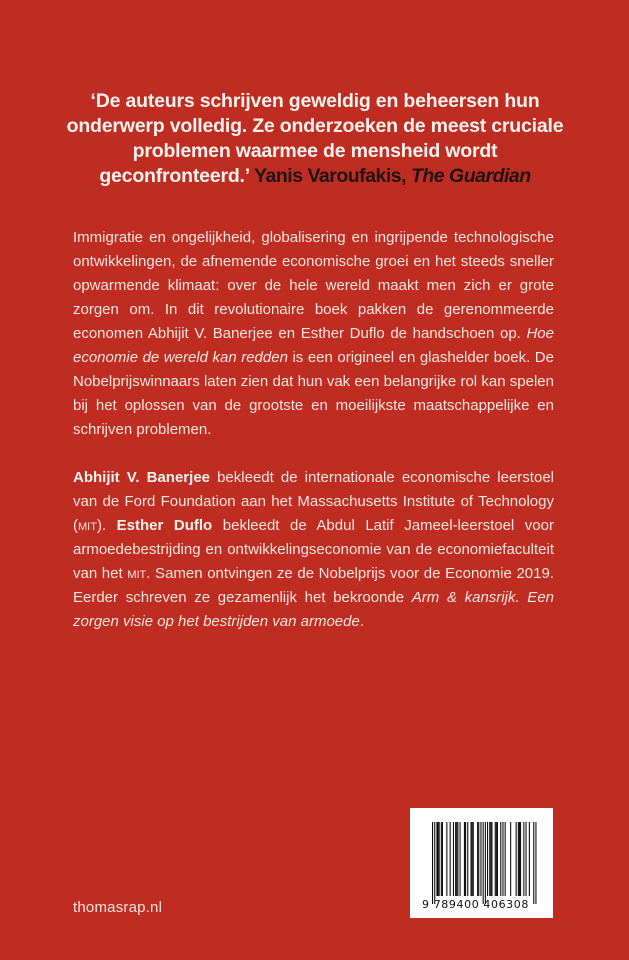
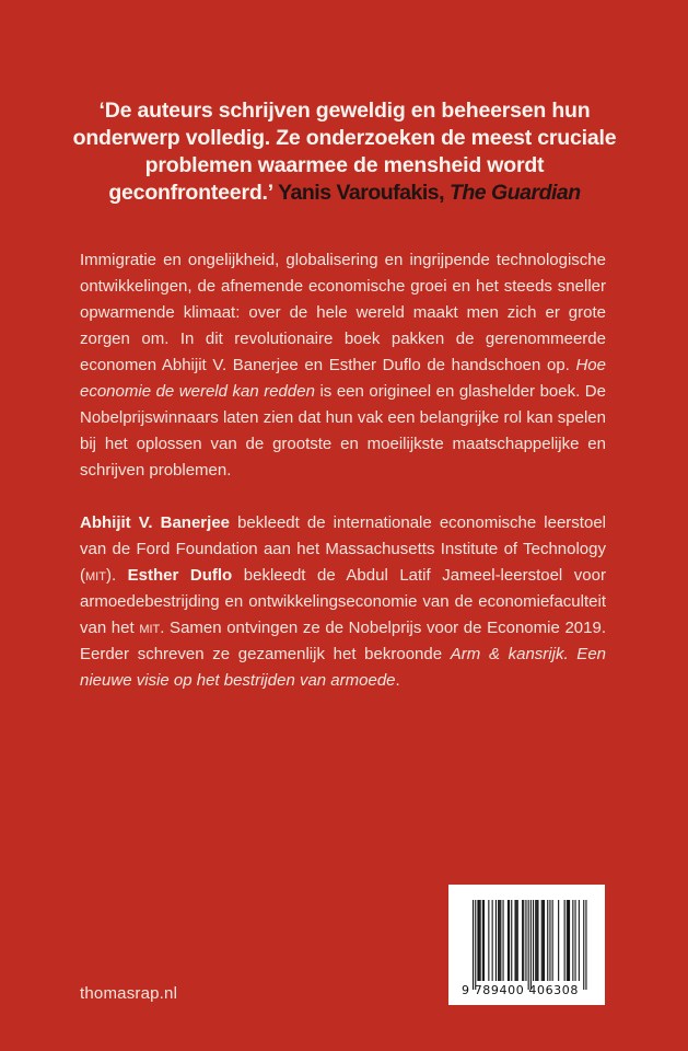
  ‘De auteurs schrijven geweldig en beheersen hun onderwerp volledig. Ze onderzoeken de meest cruciale problemen waarmee de mensheid wordt geconfronteerd.’ Yanis Varoufakis, The Guardian
  Immigratie en ongelijkheid, globalisering en ingrijpende technologische ontwikkelingen, de afnemende economische groei en het steeds sneller opwarmende klimaat: over de hele wereld maakt men zich er grote zorgen om. In dit revolutionaire boek pakken de gerenommeerde economen Abhijit V. Banerjee en Esther Duflo de handschoen op. Hoe economie de wereld kan redden is een origineel en glashelder boek. De Nobelprijs­winnaars laten zien dat hun vak een belangrijke rol kan spelen bij het oplossen van de grootste en moeilijkste maatschappelijke en schrijven problemen.
- Abhijit V. Banerjee bekleedt de internationale economische leerstoel van de Ford Foundation aan het Massachusetts Institute of Technology (mit). Esther Duflo bekleedt de Abdul Latif Jameel-leerstoel voor armoede­bestrijding en ontwikkelingseconomie van de economiefaculteit van het mit. Samen ontvingen ze de Nobelprijs voor de Economie 2019. Eerder schreven ze gezamenlijk het bekroonde Arm & kansrijk. Een zorgen visie op het bestrijden van armoede.
+ Abhijit V. Banerjee bekleedt de internationale economische leerstoel van de Ford Foundation aan het Massachusetts Institute of Technology (mit). Esther Duflo bekleedt de Abdul Latif Jameel-leerstoel voor armoede­bestrijding en ontwikkelingseconomie van de economiefaculteit van het mit. Samen ontvingen ze de Nobelprijs voor de Economie 2019. Eerder schreven ze gezamenlijk het bekroonde Arm & kansrijk. Een nieuwe visie op het bestrijden van armoede.
  9 789400 406308
  thomasrap.nl
